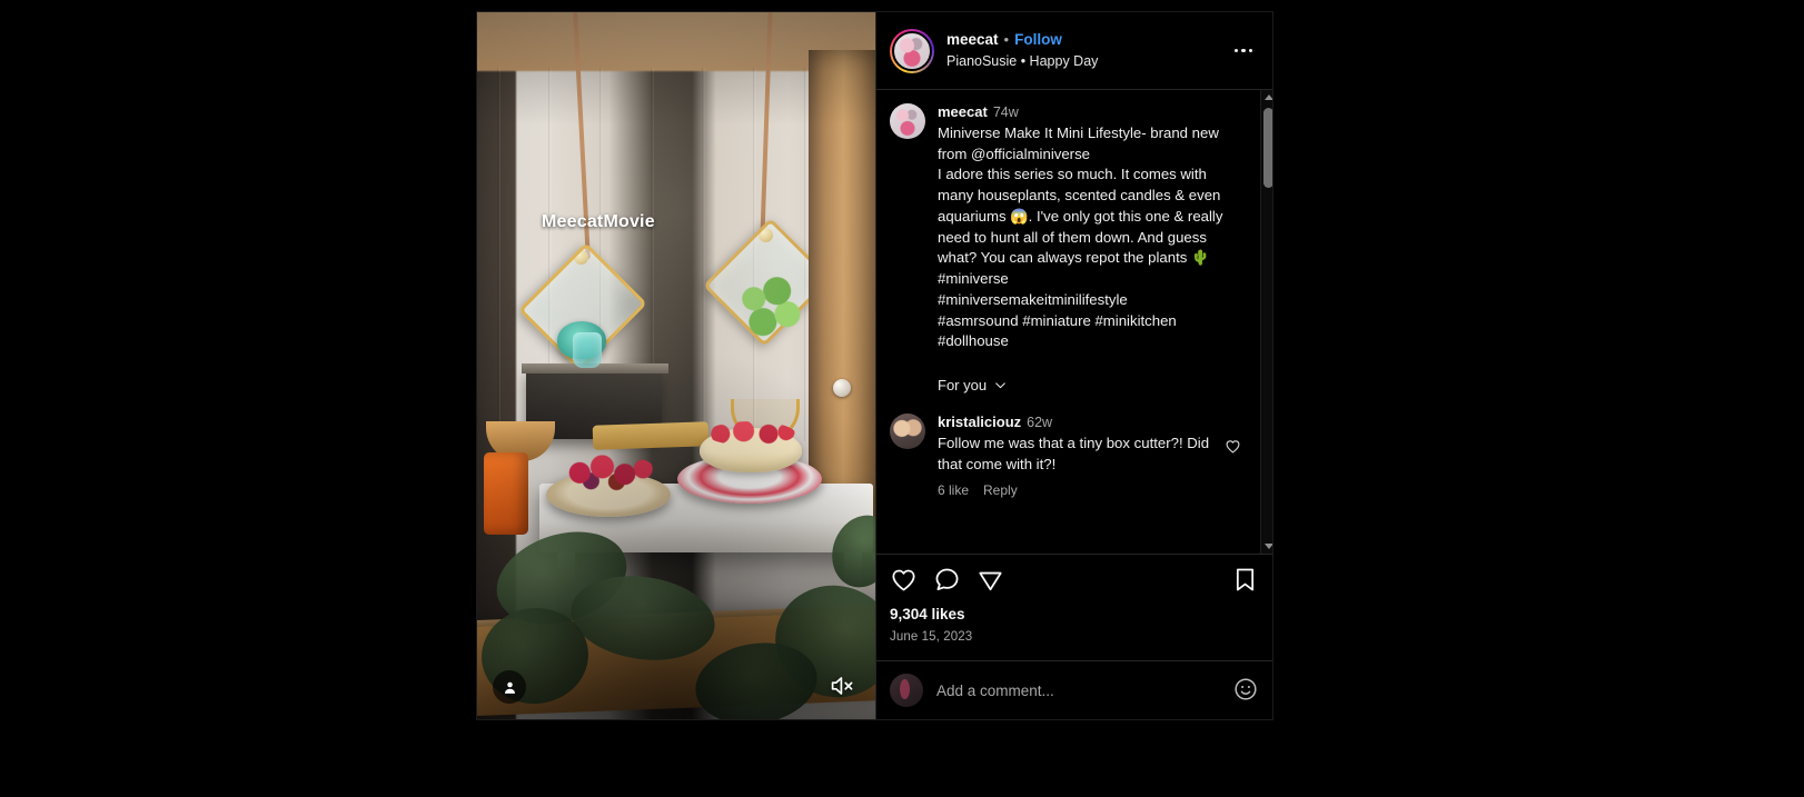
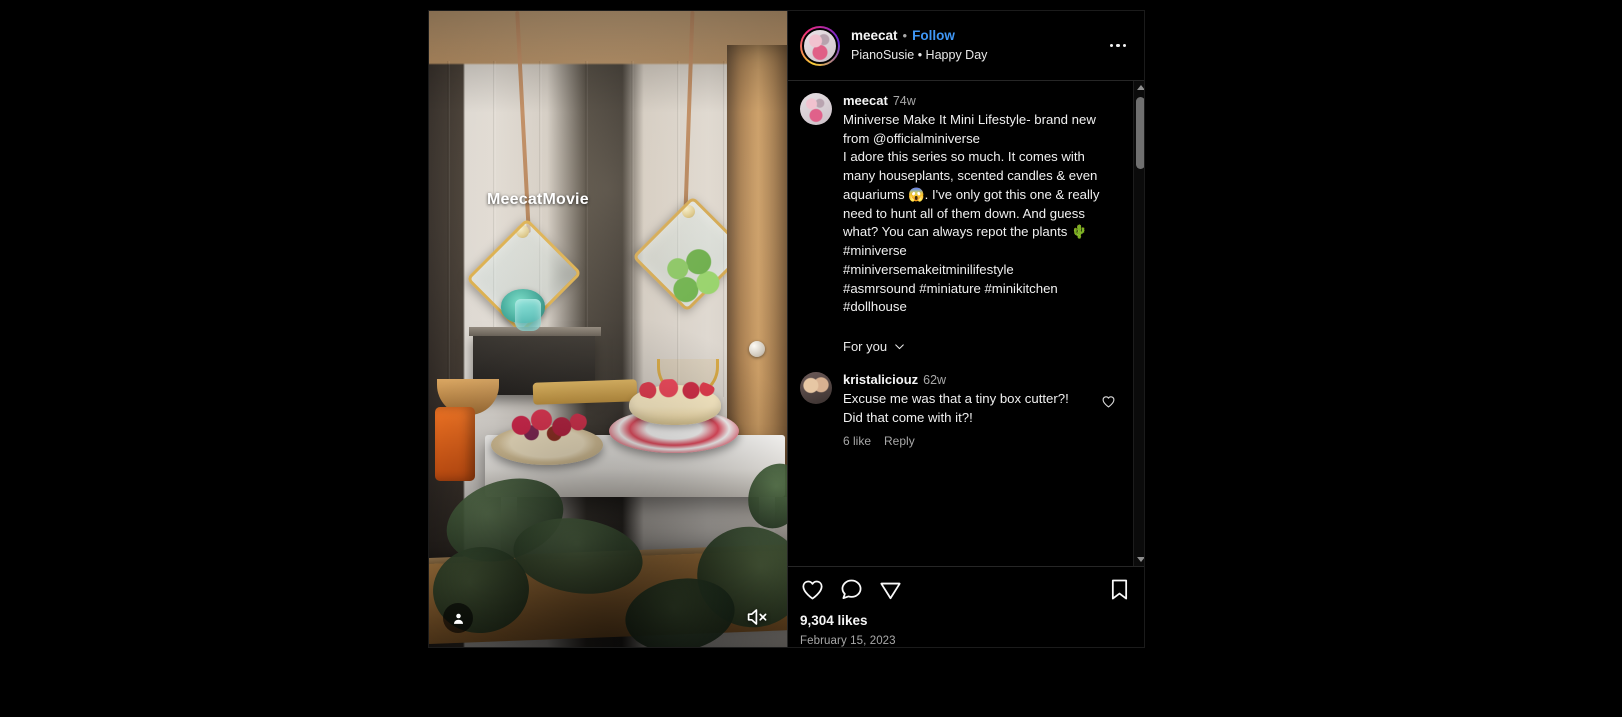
  MeecatMovie
  meecat
  •
  Follow
  PianoSusie • Happy Day
  meecat 74w
  Miniverse Make It Mini Lifestyle- brand new from @officialminiverse
  I adore this series so much. It comes with many houseplants, scented candles & even aquariums 😱. I've only got this one & really need to hunt all of them down. And guess what? You can always repot the plants 🌵
  #miniverse
  #miniversemakeitminilifestyle
  #asmrsound #miniature #minikitchen
  #dollhouse
  For you
  kristaliciouz 62w
- Follow me was that a tiny box cutter?! Did that come with it?!
+ Excuse me was that a tiny box cutter?! Did that come with it?!
  6 like
  Reply
  9,304 likes
- June 15, 2023
+ February 15, 2023
- Add a comment...
